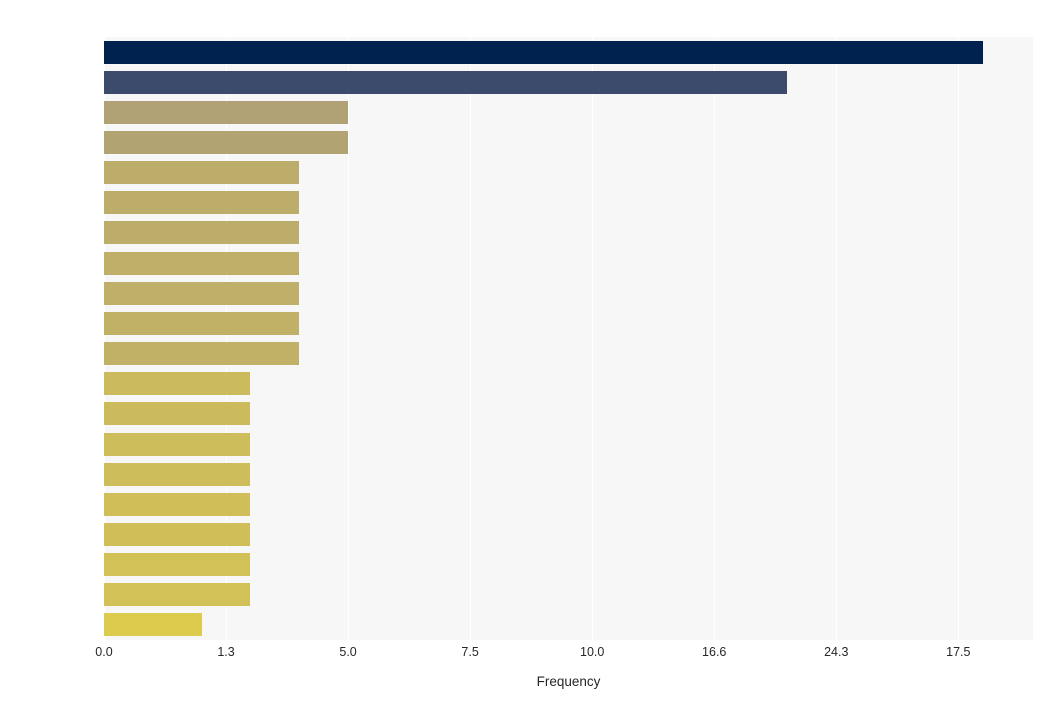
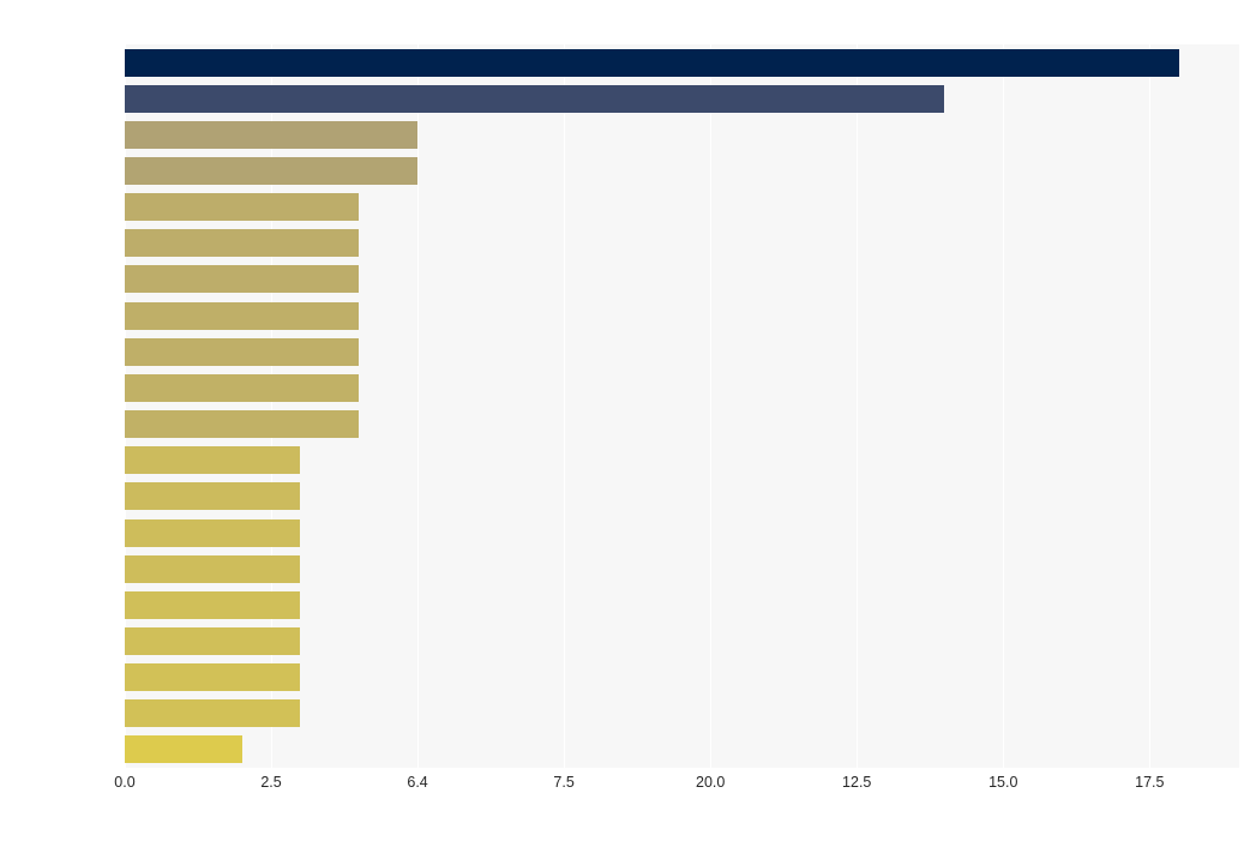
  0.0
- 1.3
+ 2.5
- 5.0
+ 6.4
  7.5
- 10.0
+ 20.0
- 16.6
+ 12.5
- 24.3
+ 15.0
  17.5
- Frequency
